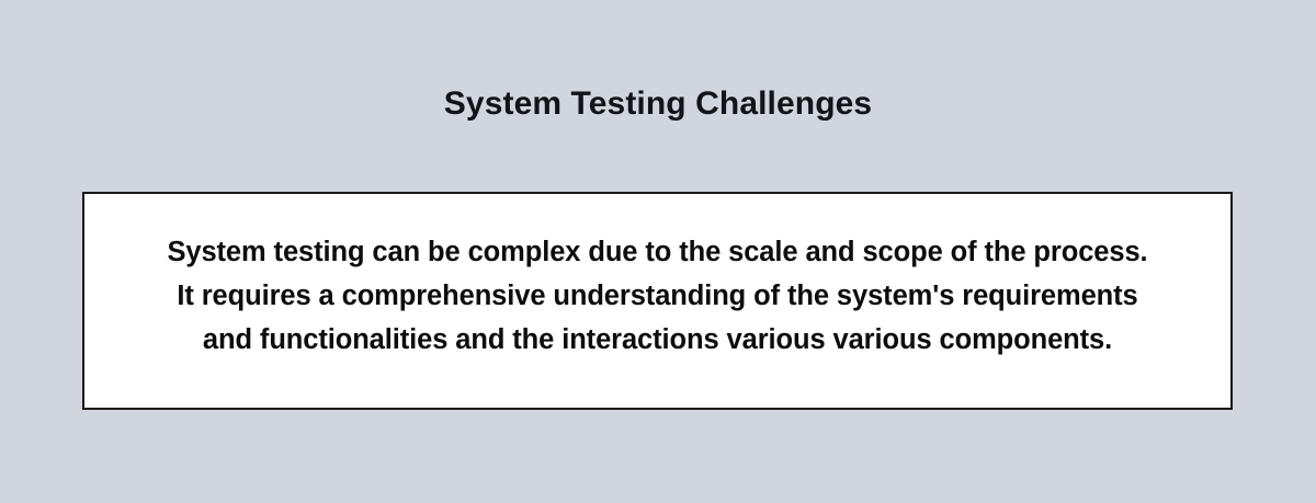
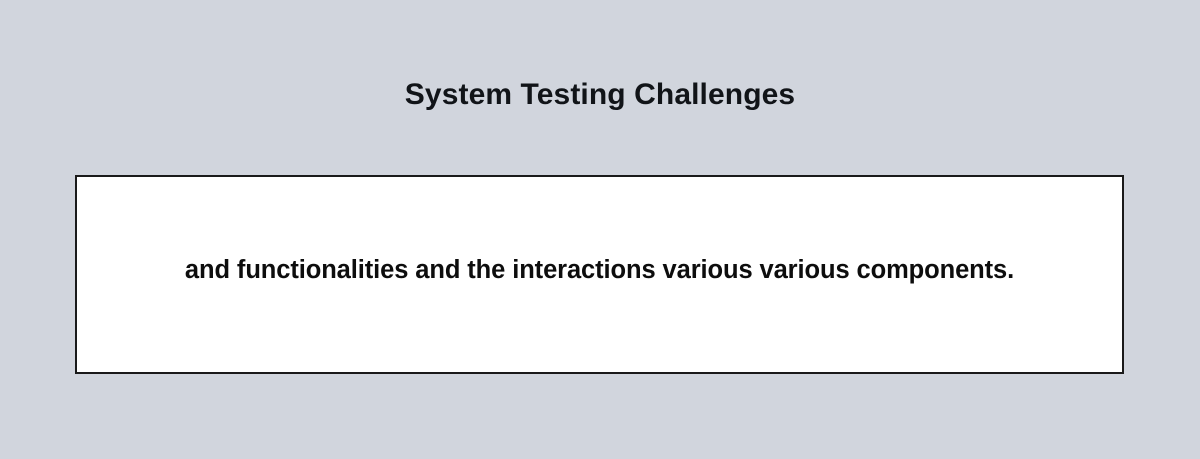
  System Testing Challenges
- System testing can be complex due to the scale and scope of the process.
- It requires a comprehensive understanding of the system's requirements
  and functionalities and the interactions various various components.
